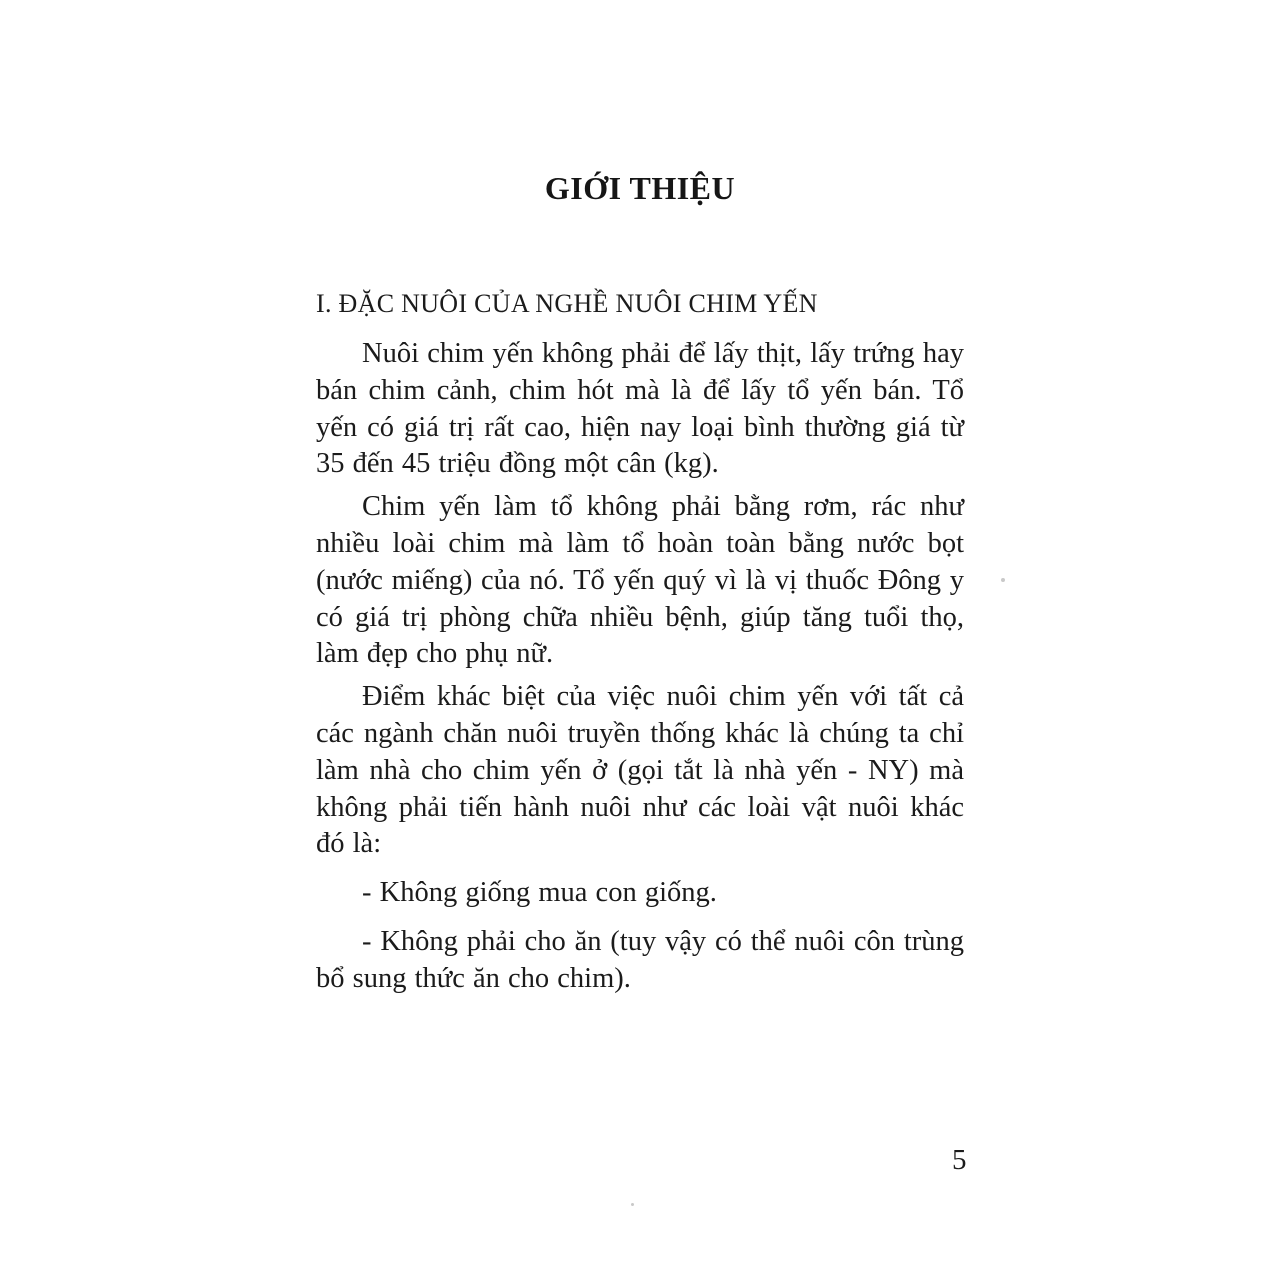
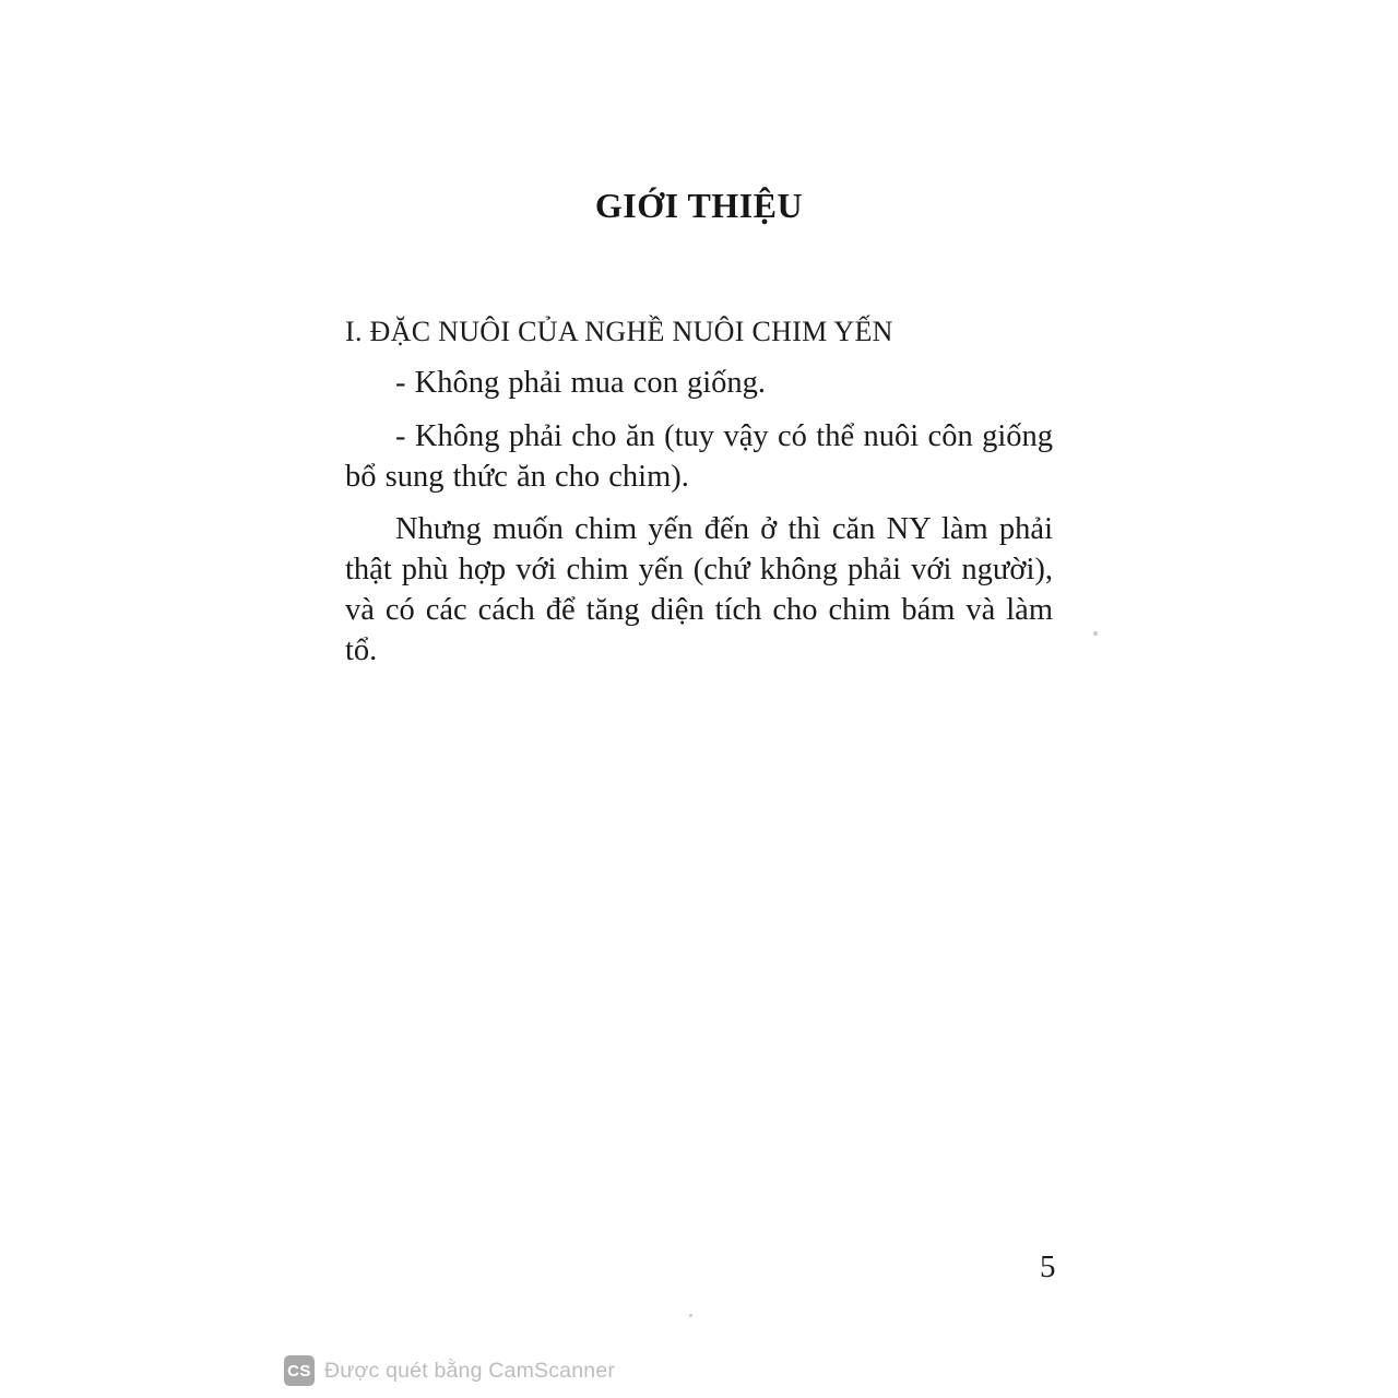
  GIỚI THIỆU
  I. ĐẶC NUÔI CỦA NGHỀ NUÔI CHIM YẾN
- Nuôi chim yến không phải để lấy thịt, lấy trứng hay bán chim cảnh, chim hót mà là để lấy tổ yến bán. Tổ yến có giá trị rất cao, hiện nay loại bình thường giá từ 35 đến 45 triệu đồng một cân (kg).
- Chim yến làm tổ không phải bằng rơm, rác như nhiều loài chim mà làm tổ hoàn toàn bằng nước bọt (nước miếng) của nó. Tổ yến quý vì là vị thuốc Đông y có giá trị phòng chữa nhiều bệnh, giúp tăng tuổi thọ, làm đẹp cho phụ nữ.
- Điểm khác biệt của việc nuôi chim yến với tất cả các ngành chăn nuôi truyền thống khác là chúng ta chỉ làm nhà cho chim yến ở (gọi tắt là nhà yến - NY) mà không phải tiến hành nuôi như các loài vật nuôi khác đó là:
- - Không giống mua con giống.
+ - Không phải mua con giống.
- - Không phải cho ăn (tuy vậy có thể nuôi côn trùng bổ sung thức ăn cho chim).
+ - Không phải cho ăn (tuy vậy có thể nuôi côn giống bổ sung thức ăn cho chim).
+ Nhưng muốn chim yến đến ở thì căn NY làm phải thật phù hợp với chim yến (chứ không phải với người), và có các cách để tăng diện tích cho chim bám và làm tổ.
  5
+ CS
+ Được quét bằng CamScanner
